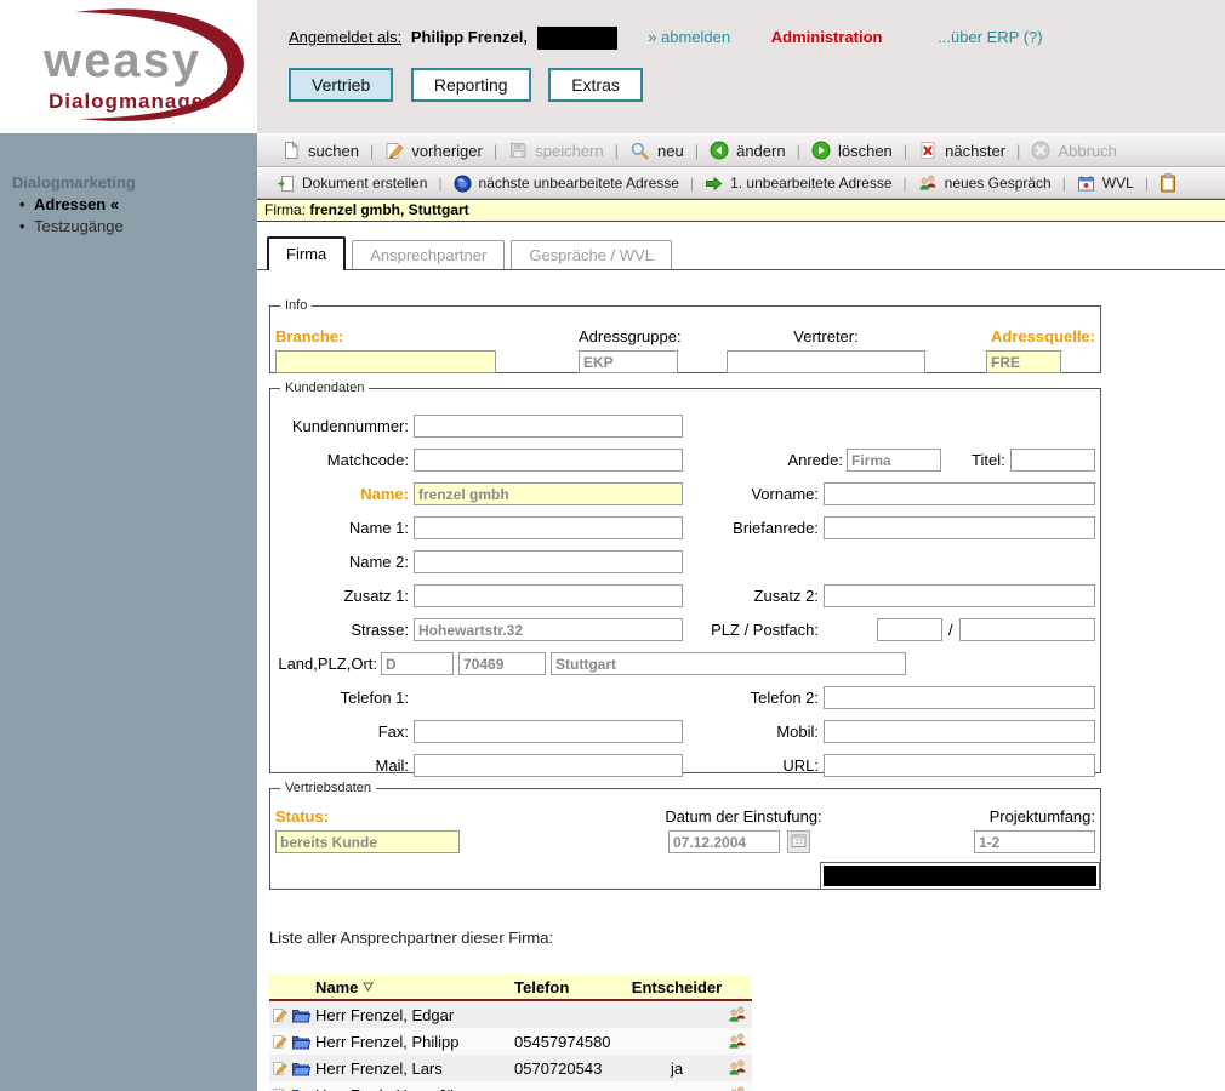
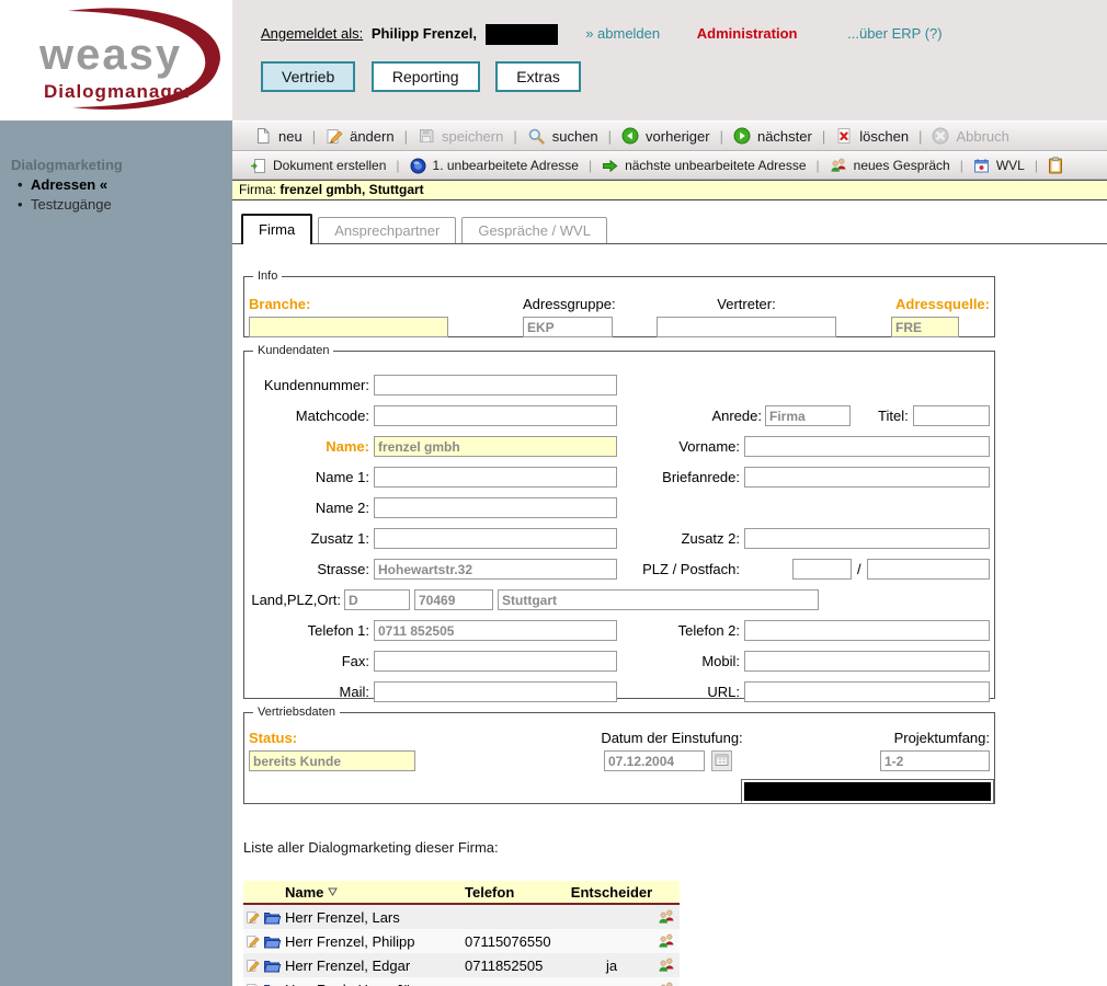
  weasy
  Dialogmanager
  Angemeldet als: Philipp Frenzel, » abmelden Administration ...über ERP (?)
  Vertrieb Reporting Extras
  Dialogmarketing
  • Adressen «
  • Testzugänge
- suchen
+ neu
  |
- vorheriger
+ ändern
  |
  speichern
  |
- neu
+ suchen
  |
- ändern
+ vorheriger
  |
- löschen
+ nächster
  |
- nächster
+ löschen
  |
  Abbruch
  Dokument erstellen
  |
- nächste unbearbeitete Adresse
+ 1. unbearbeitete Adresse
  |
- 1. unbearbeitete Adresse
+ nächste unbearbeitete Adresse
  |
  neues Gespräch
  |
  WVL
  |
  Firma: frenzel gmbh, Stuttgart
  Firma
  Ansprechpartner
  Gespräche / WVL
  Info
  Branche:
  Adressgruppe:
  EKP
  Vertreter:
  Adressquelle:
  FRE
  Kundendaten
  Kundennummer:
  Matchcode:
  Anrede:
  Firma
  Titel:
  Name:
  frenzel gmbh
  Vorname:
  Name 1:
  Briefanrede:
  Name 2:
  Zusatz 1:
  Zusatz 2:
  Strasse:
  Hohewartstr.32
  PLZ / Postfach:
  /
  Land,PLZ,Ort:
  D
  70469
  Stuttgart
  Telefon 1:
+ 0711 852505
  Telefon 2:
  Fax:
  Mobil:
  Mail:
  URL:
  Vertriebsdaten
  Status:
  bereits Kunde
  Datum der Einstufung:
  07.12.2004
  Projektumfang:
  1-2
- Liste aller Ansprechpartner dieser Firma:
+ Liste aller Dialogmarketing dieser Firma:
  Name
  Telefon
  Entscheider
- Herr Frenzel, Edgar
+ Herr Frenzel, Lars
  Herr Frenzel, Philipp
- 05457974580
+ 07115076550
- Herr Frenzel, Lars
+ Herr Frenzel, Edgar
- 0570720543
+ 0711852505
  ja
